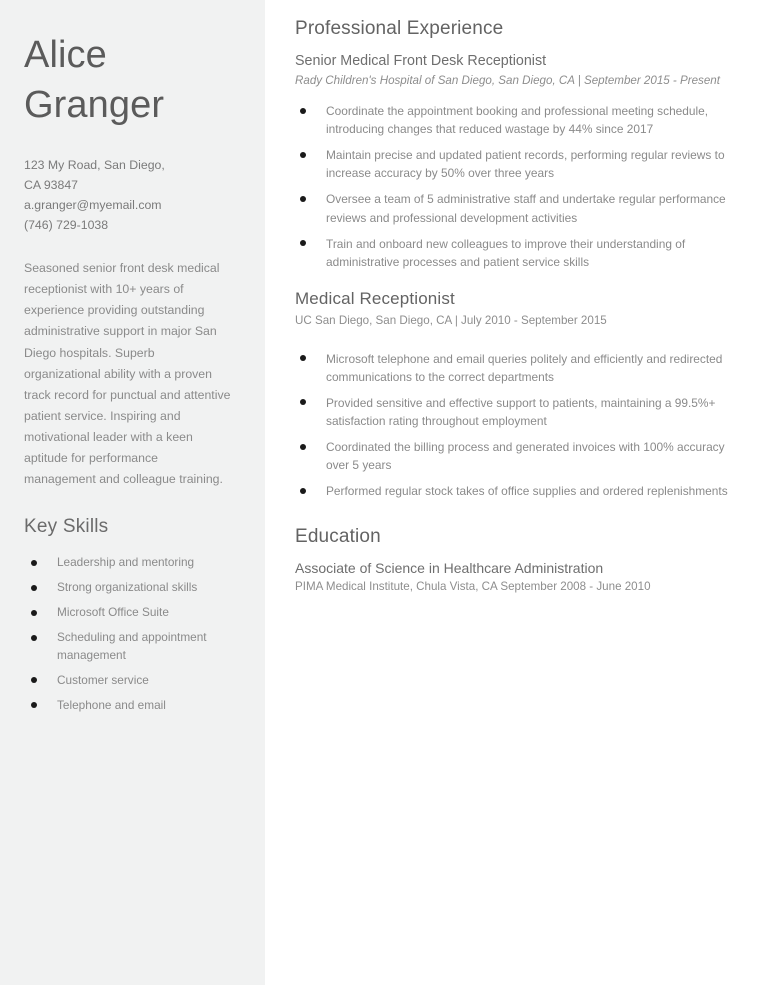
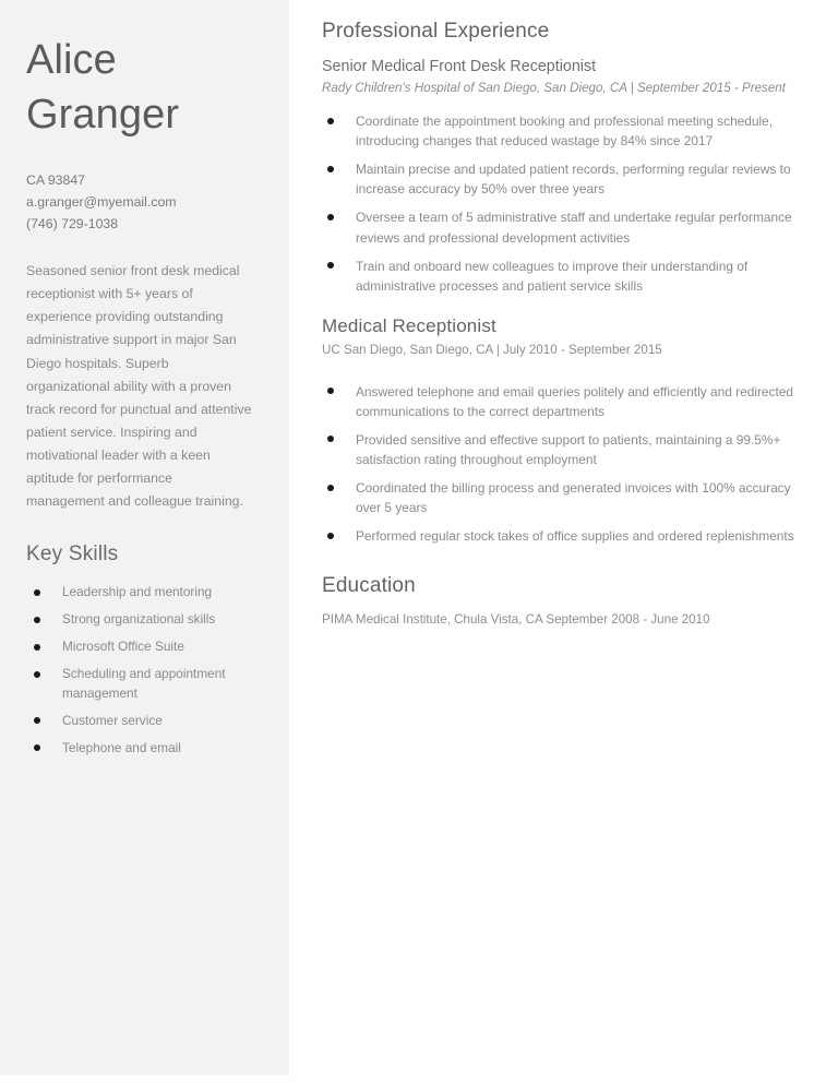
  Alice
  Granger
- 123 My Road, San Diego,
  CA 93847
  a.granger@myemail.com
  (746) 729-1038
- Seasoned senior front desk medical receptionist with 10+ years of experience providing outstanding administrative support in major San Diego hospitals. Superb organizational ability with a proven track record for punctual and attentive patient service. Inspiring and motivational leader with a keen aptitude for performance management and colleague training.
+ Seasoned senior front desk medical receptionist with 5+ years of experience providing outstanding administrative support in major San Diego hospitals. Superb organizational ability with a proven track record for punctual and attentive patient service. Inspiring and motivational leader with a keen aptitude for performance management and colleague training.
  Key Skills
  Leadership and mentoring
  Strong organizational skills
  Microsoft Office Suite
  Scheduling and appointment management
  Customer service
  Telephone and email
  Professional Experience
  Senior Medical Front Desk Receptionist
  Rady Children's Hospital of San Diego, San Diego, CA | September 2015 - Present
- Coordinate the appointment booking and professional meeting schedule, introducing changes that reduced wastage by 44% since 2017
+ Coordinate the appointment booking and professional meeting schedule, introducing changes that reduced wastage by 84% since 2017
  Maintain precise and updated patient records, performing regular reviews to increase accuracy by 50% over three years
  Oversee a team of 5 administrative staff and undertake regular performance reviews and professional development activities
  Train and onboard new colleagues to improve their understanding of administrative processes and patient service skills
  Medical Receptionist
  UC San Diego, San Diego, CA | July 2010 - September 2015
- Microsoft telephone and email queries politely and efficiently and redirected communications to the correct departments
+ Answered telephone and email queries politely and efficiently and redirected communications to the correct departments
  Provided sensitive and effective support to patients, maintaining a 99.5%+ satisfaction rating throughout employment
  Coordinated the billing process and generated invoices with 100% accuracy over 5 years
  Performed regular stock takes of office supplies and ordered replenishments
  Education
- Associate of Science in Healthcare Administration
  PIMA Medical Institute, Chula Vista, CA September 2008 - June 2010
